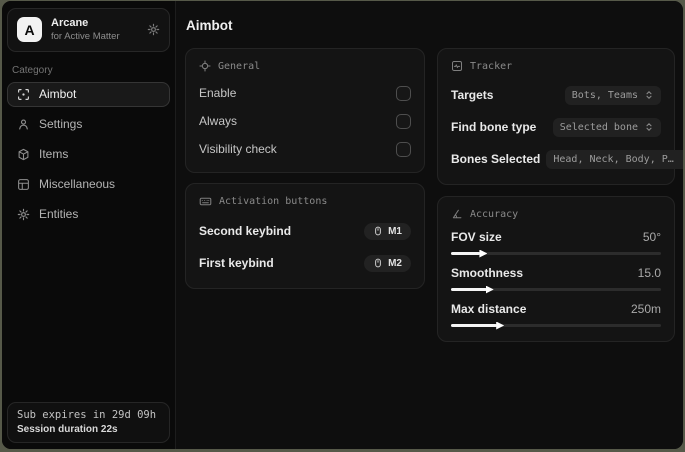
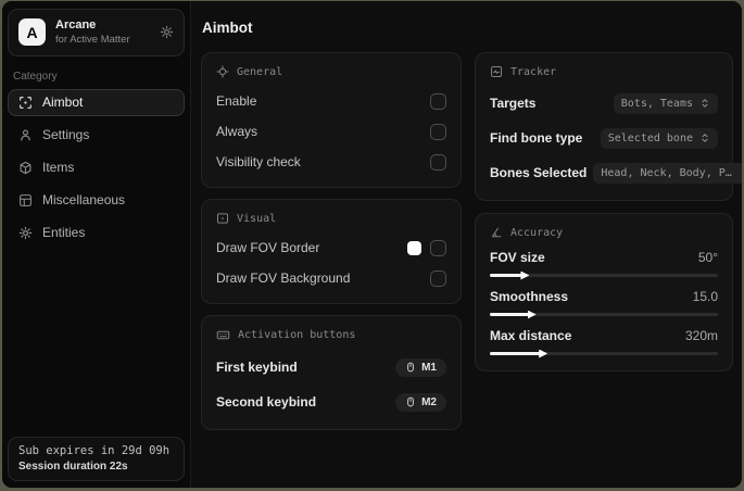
  A
  Arcane
  for Active Matter
  Category
  Aimbot
  Settings
  Items
  Miscellaneous
  Entities
  Sub expires in 29d 09h
  Session duration 22s
  Aimbot
  General
  Enable
  Always
  Visibility check
+ Visual
+ Draw FOV Border
+ Draw FOV Background
  Activation buttons
- Second keybind
+ First keybind
  M1
- First keybind
+ Second keybind
  M2
  Tracker
  Targets
  Bots, Teams
  Find bone type
  Selected bone
  Bones Selected
  Head, Neck, Body, Pe
  Accuracy
  FOV size
  50°
  Smoothness
  15.0
  Max distance
- 250m
+ 320m
